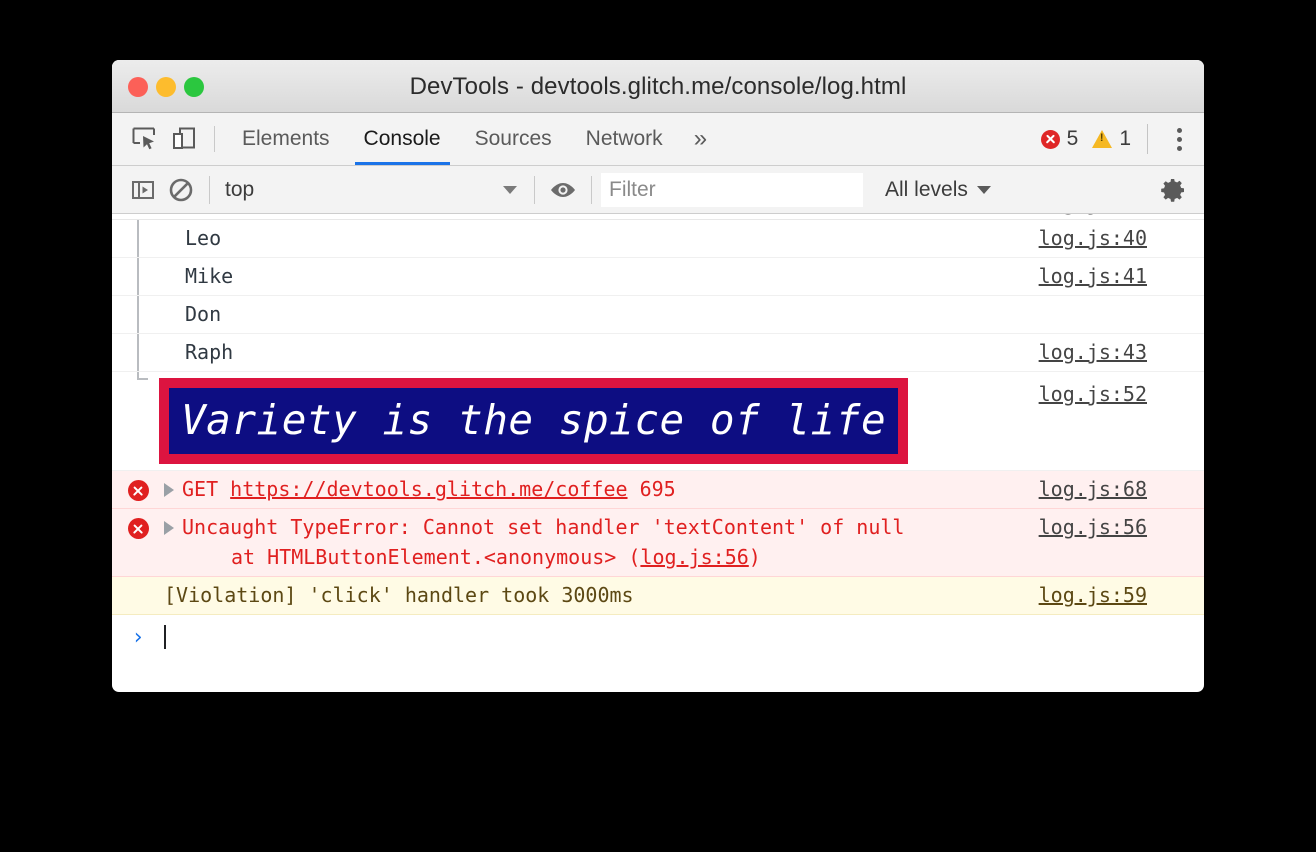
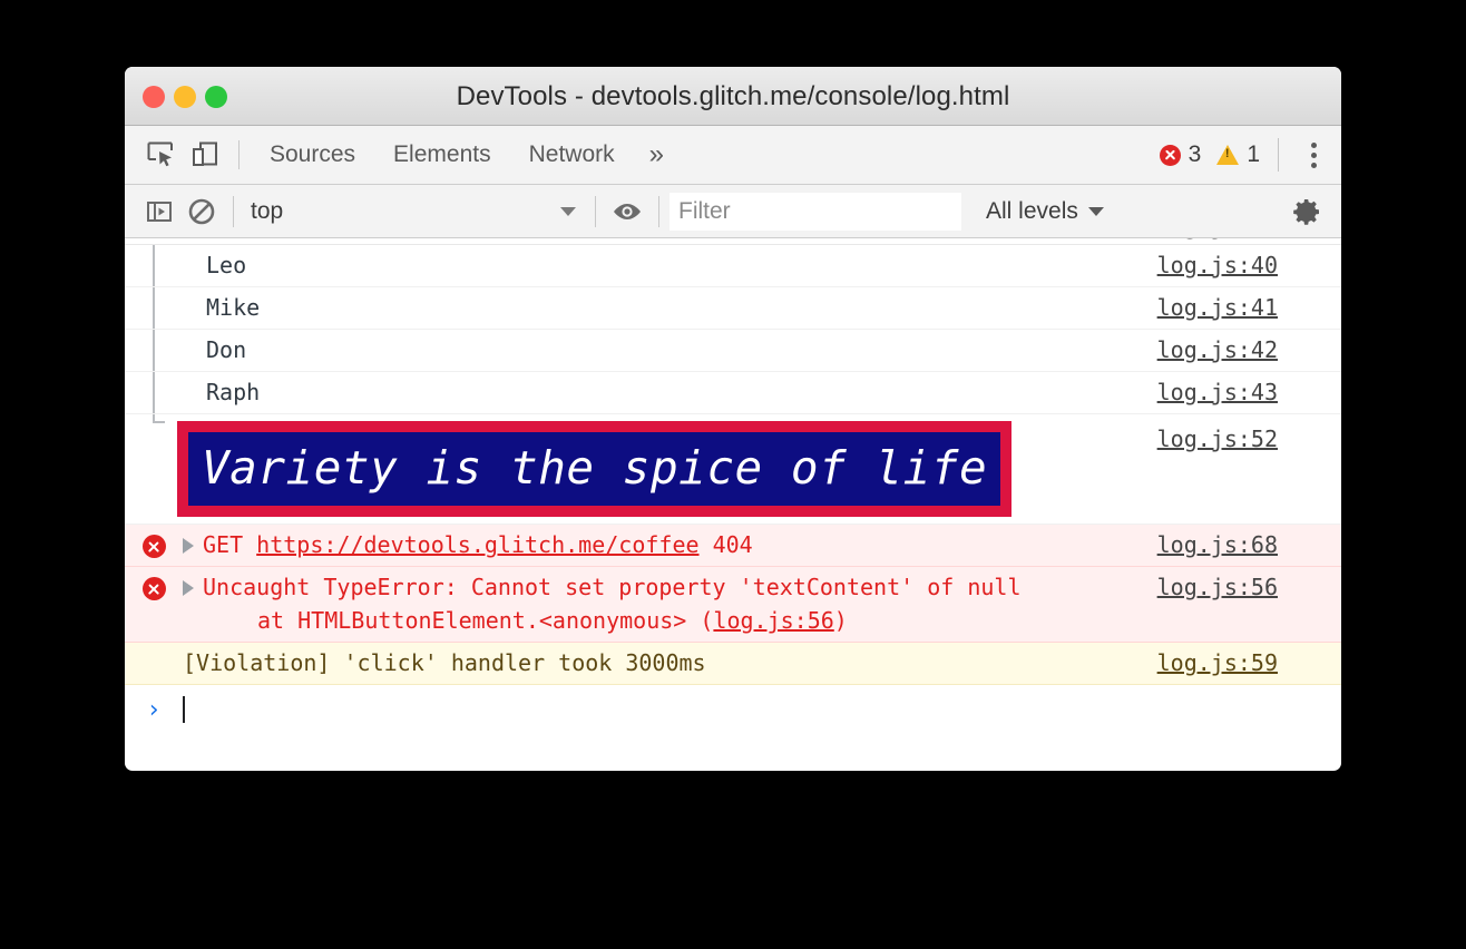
  DevTools - devtools.glitch.me/console/log.html
- Elements
+ Sources
- Console
- Sources
+ Elements
  Network
  »
- 5
+ 3
  1
  top
  Filter
  All levels
  Leo
  log.js:40
  Mike
  log.js:41
  Don
+ log.js:42
  Raph
  log.js:43
  Variety is the spice of life
  log.js:52
- GET https://devtools.glitch.me/coffee 695
+ GET https://devtools.glitch.me/coffee 404
  log.js:68
- Uncaught TypeError: Cannot set handler 'textContent' of null
+ Uncaught TypeError: Cannot set property 'textContent' of null
  at HTMLButtonElement.<anonymous> (log.js:56)
  log.js:56
  [Violation] 'click' handler took 3000ms
  log.js:59
  ›
